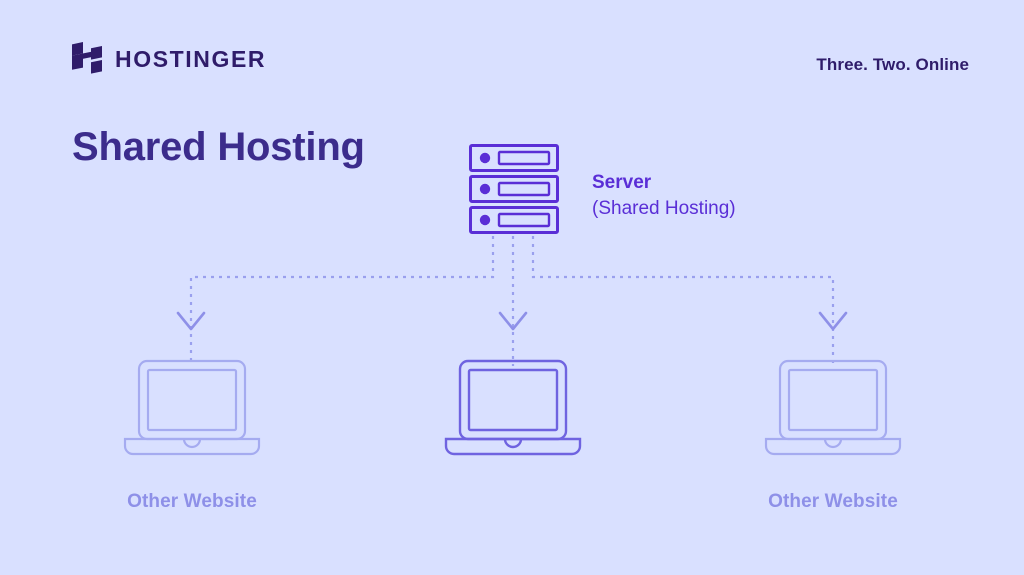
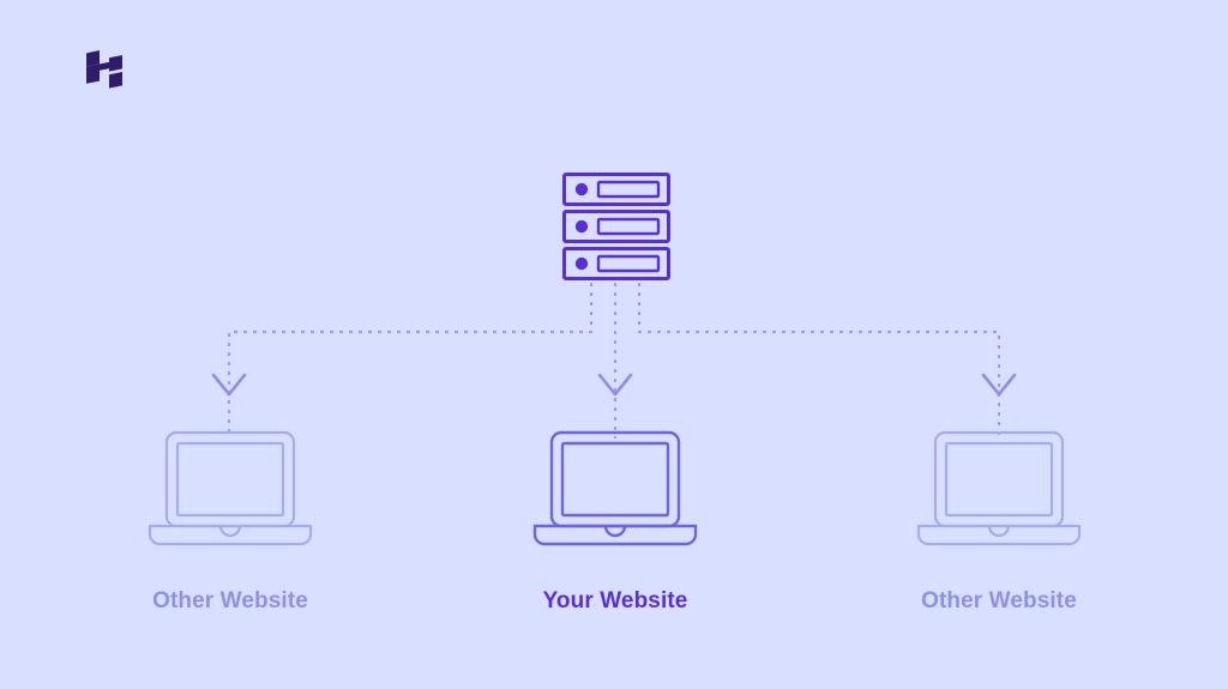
- HOSTINGER
- Three. Two. Online
- Shared Hosting
- Server
- (Shared Hosting)
  Other Website
+ Your Website
  Other Website
